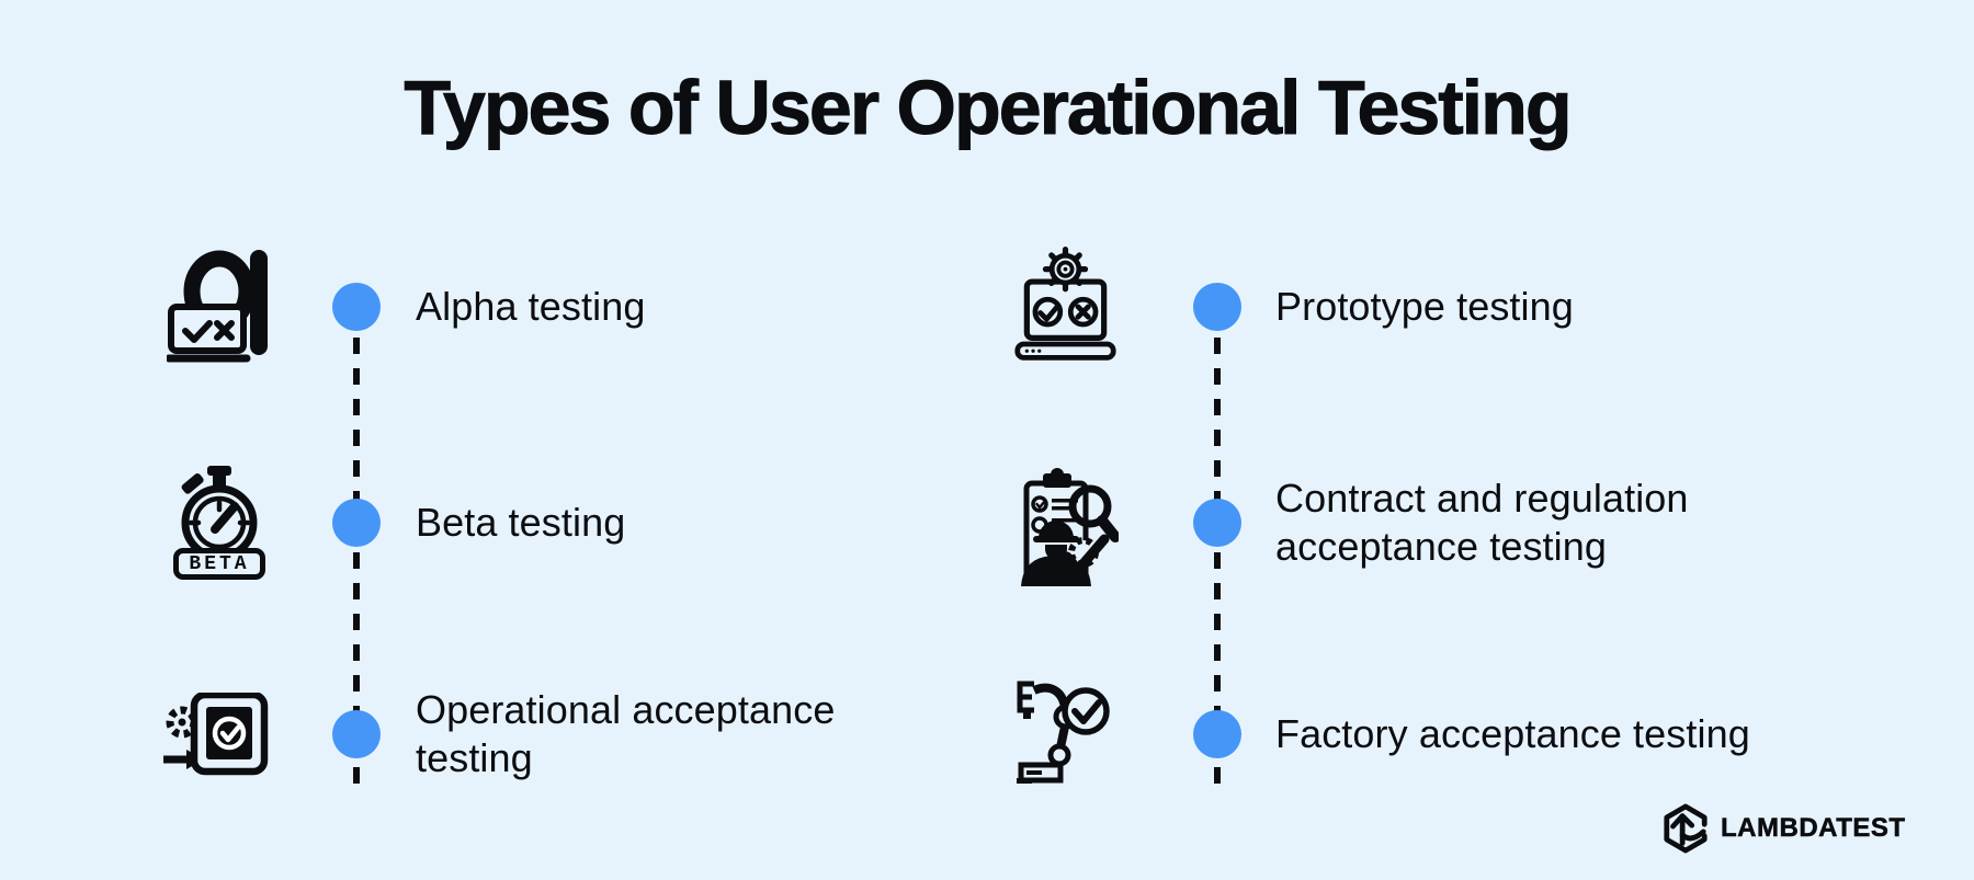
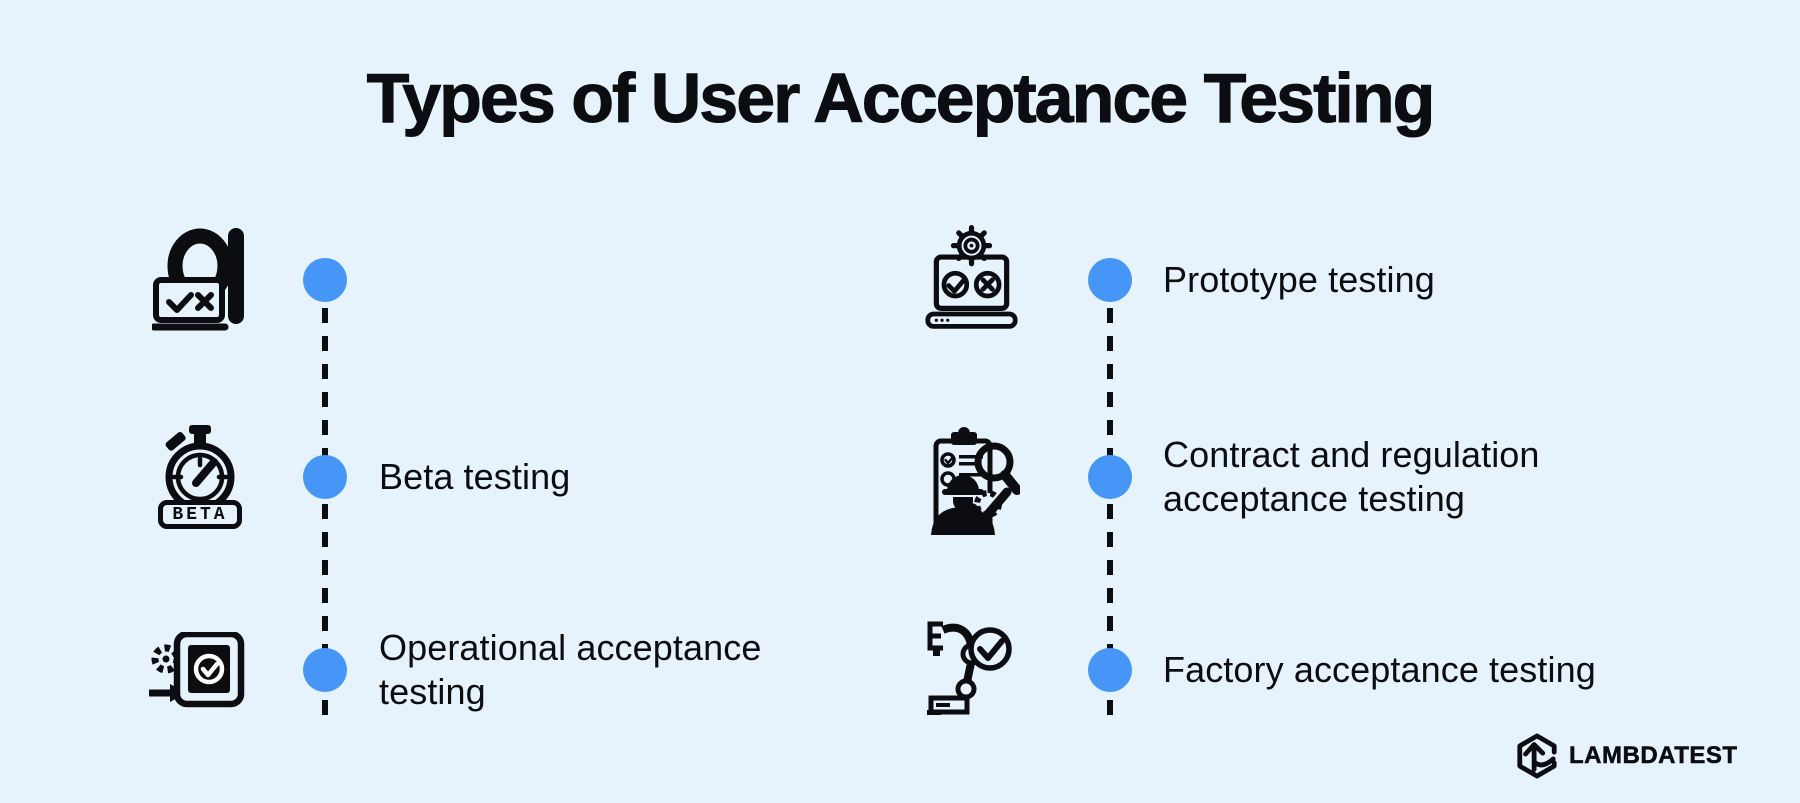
- Types of User Operational Testing
+ Types of User Acceptance Testing
- Alpha testing
  BETA
  Beta testing
  Operational acceptance testing
  Prototype testing
  Contract and regulation acceptance testing
  Factory acceptance testing
  LAMBDATEST
